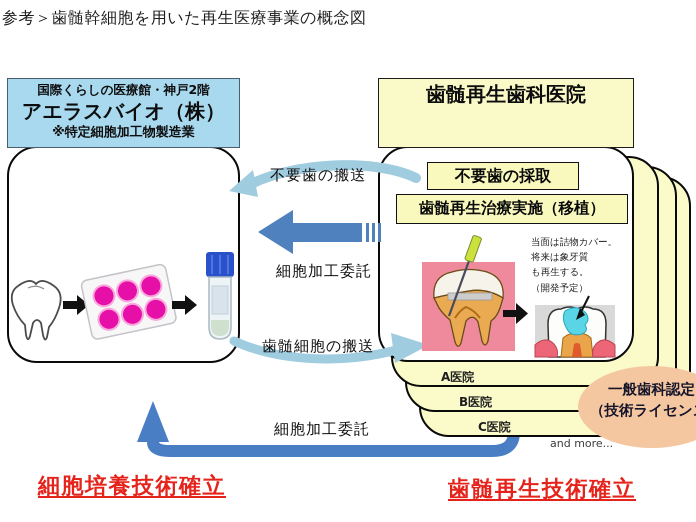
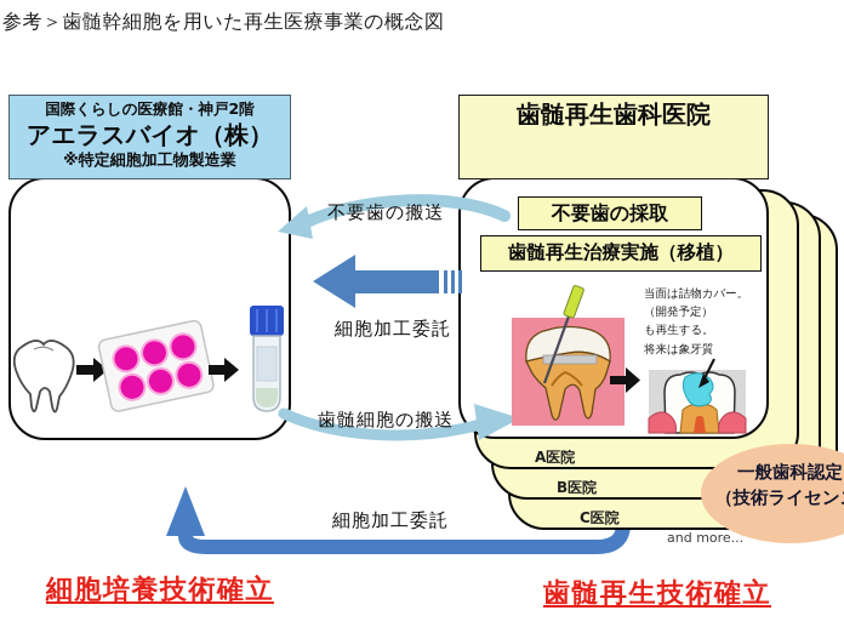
  参考＞歯髄幹細胞を用いた再生医療事業の概念図
  国際くらしの医療館・神戸2階
  アエラスバイオ（株）
  ※特定細胞加工物製造業
  歯髄再生歯科医院
  不要歯の採取
  歯髄再生治療実施（移植）
  当面は詰物カバー。
- 将来は象牙質
+ （開発予定）
  も再生する。
- （開発予定）
+ 将来は象牙質
  不要歯の搬送
  細胞加工委託
  歯髄細胞の搬送
  細胞加工委託
  A医院
  B医院
  C医院
  一般歯科認定
  （技術ライセン
  and more...
  細胞培養技術確立
  歯髄再生技術確立
